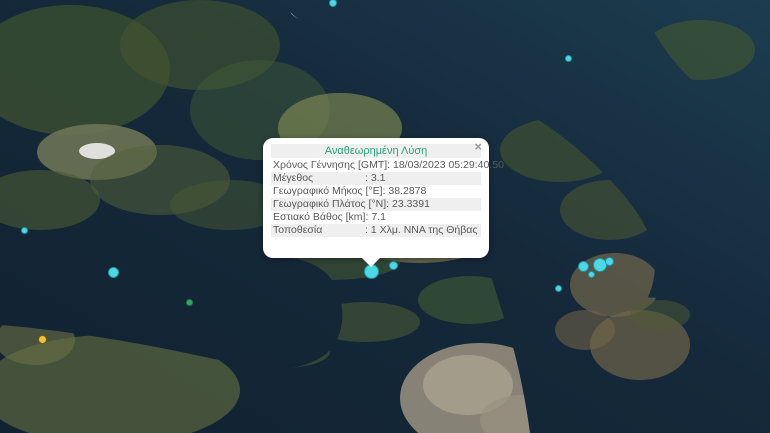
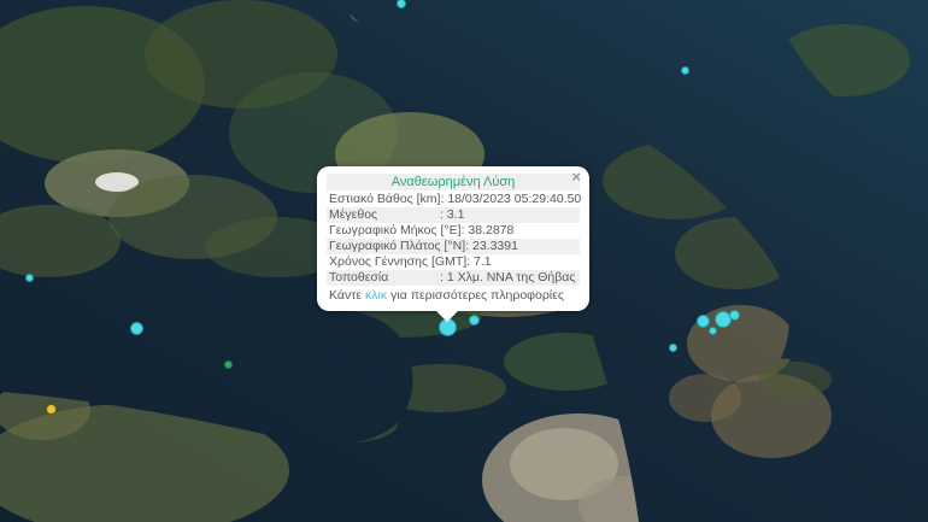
  ×
  Αναθεωρημένη Λύση
- Χρόνος Γέννησης [GMT]
+ Εστιακό Βάθος [km]
  : 18/03/2023 05:29:40.50
  Μέγεθος
  : 3.1
  Γεωγραφικό Μήκος [°E]
  : 38.2878
  Γεωγραφικό Πλάτος [°N]
  : 23.3391
- Εστιακό Βάθος [km]
+ Χρόνος Γέννησης [GMT]
  : 7.1
  Τοποθεσία
  : 1 Χλμ. NNA της Θήβας
+ Κάντε κλικ για περισσότερες πληροφορίες
